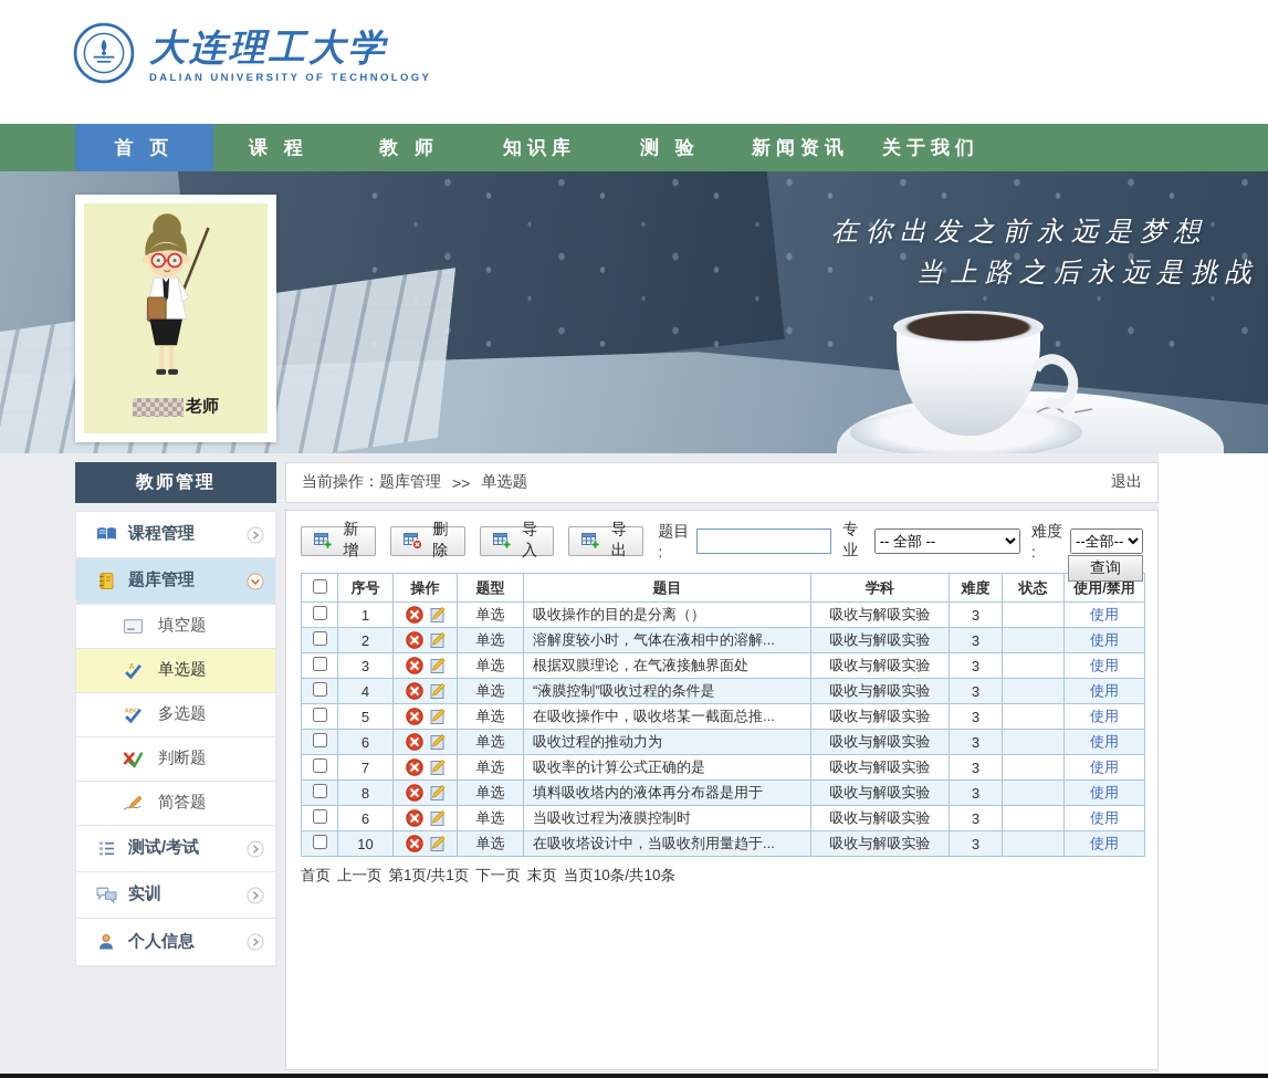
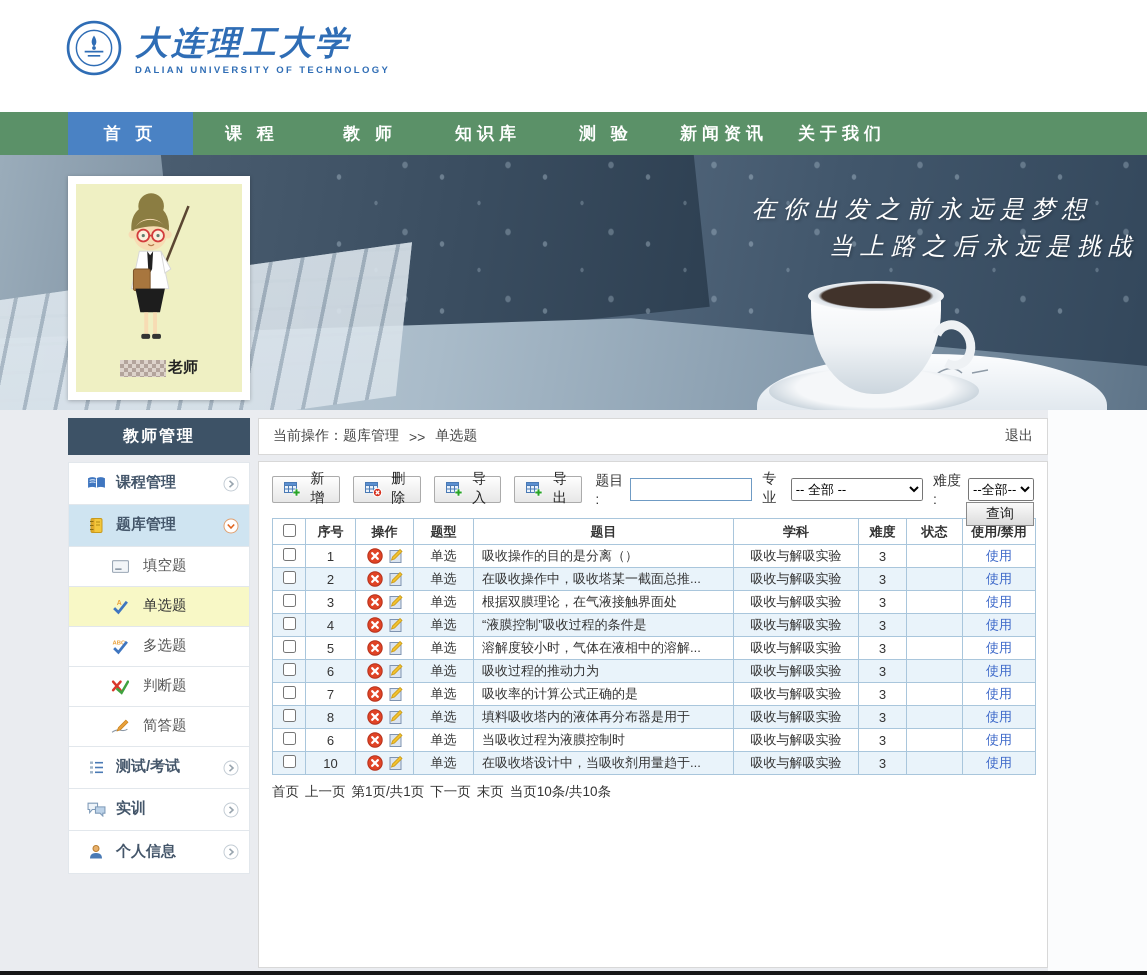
  大连理工大学
  DALIAN UNIVERSITY OF TECHNOLOGY
  首 页
  课 程
  教 师
  知识库
  测 验
  新闻资讯
  关于我们
  在你出发之前永远是梦想
  当上路之后永远是挑战
  老师
  教师管理
  课程管理
  题库管理
  填空题
  单选题
  多选题
  判断题
  简答题
  测试/考试
  实训
  个人信息
  当前操作：
  题库管理
  >>
  单选题
  退出
  新增
  删除
  导入
  导出
  题目 :
  专业
  -- 全部 --
  难度 :
  --全部--
  查询
  	序号	操作	题型	题目	学科	难度	状态	使用/禁用
  	1		单选	吸收操作的目的是分离（）	吸收与解吸实验	3		使用
- 	2		单选	溶解度较小时，气体在液相中的溶解...	吸收与解吸实验	3		使用
+ 	2		单选	在吸收操作中，吸收塔某一截面总推...	吸收与解吸实验	3		使用
  	3		单选	根据双膜理论，在气液接触界面处	吸收与解吸实验	3		使用
  	4		单选	“液膜控制”吸收过程的条件是	吸收与解吸实验	3		使用
- 	5		单选	在吸收操作中，吸收塔某一截面总推...	吸收与解吸实验	3		使用
+ 	5		单选	溶解度较小时，气体在液相中的溶解...	吸收与解吸实验	3		使用
  	6		单选	吸收过程的推动力为	吸收与解吸实验	3		使用
  	7		单选	吸收率的计算公式正确的是	吸收与解吸实验	3		使用
  	8		单选	填料吸收塔内的液体再分布器是用于	吸收与解吸实验	3		使用
  	6		单选	当吸收过程为液膜控制时	吸收与解吸实验	3		使用
  	10		单选	在吸收塔设计中，当吸收剂用量趋于...	吸收与解吸实验	3		使用
  首页 上一页 第1页/共1页 下一页 末页 当页10条/共10条
